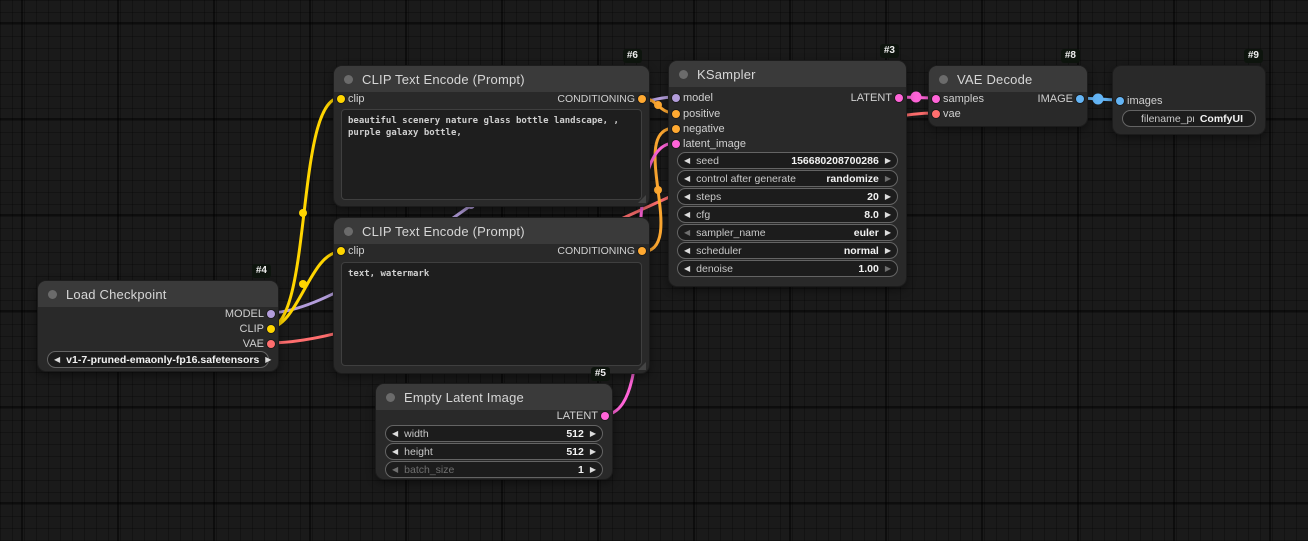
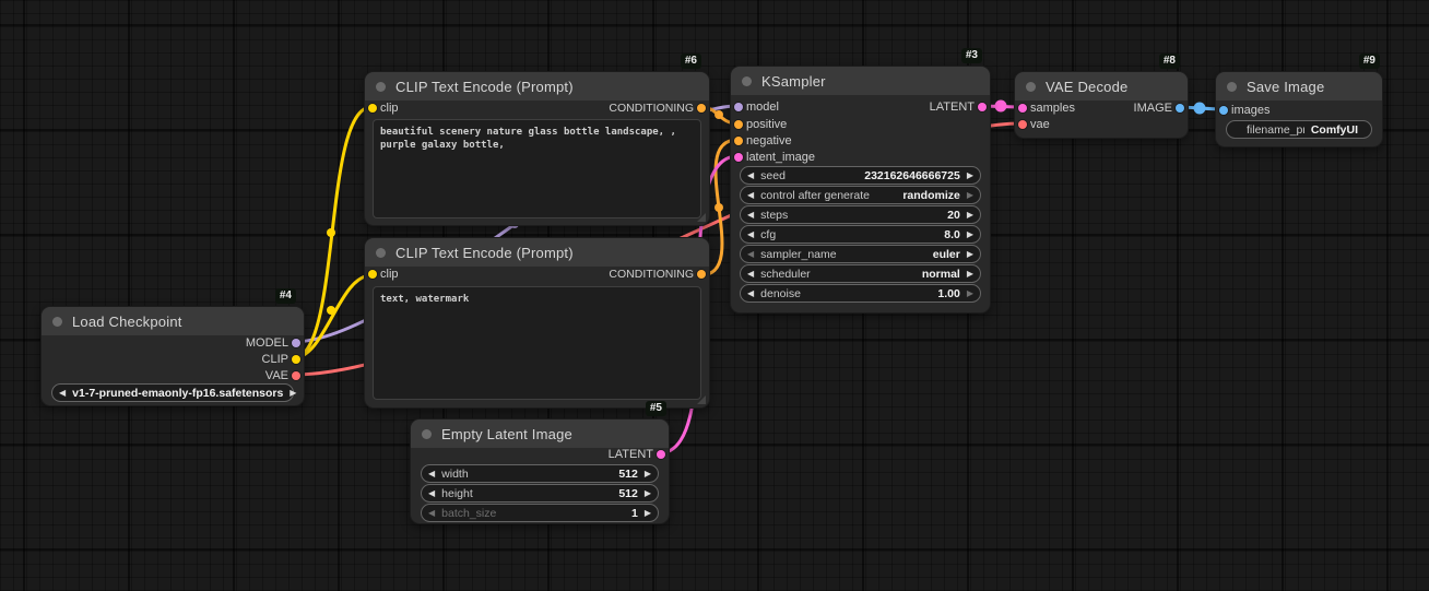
  #4
  Load Checkpoint
  MODEL
  CLIP
  VAE
  ◀
  v1-7-pruned-emaonly-fp16.safetensors
  ▶
  #6
  CLIP Text Encode (Prompt)
  clip
  CONDITIONING
  beautiful scenery nature glass bottle landscape, , purple galaxy bottle,
  CLIP Text Encode (Prompt)
  clip
  CONDITIONING
  text, watermark
  #3
  KSampler
  model
  positive
  negative
  latent_image
  LATENT
  ◀
  seed
- 156680208700286
+ 232162646666725
  ▶
  ◀
  control after generate
  randomize
  ▶
  ◀
  steps
  20
  ▶
  ◀
  cfg
  8.0
  ▶
  ◀
  sampler_name
  euler
  ▶
  ◀
  scheduler
  normal
  ▶
  ◀
  denoise
  1.00
  ▶
  #5
  Empty Latent Image
  LATENT
  ◀
  width
  512
  ▶
  ◀
  height
  512
  ▶
  ◀
  batch_size
  1
  ▶
  #8
  VAE Decode
  samples
  vae
  IMAGE
  #9
+ Save Image
  images
  ComfyUI
